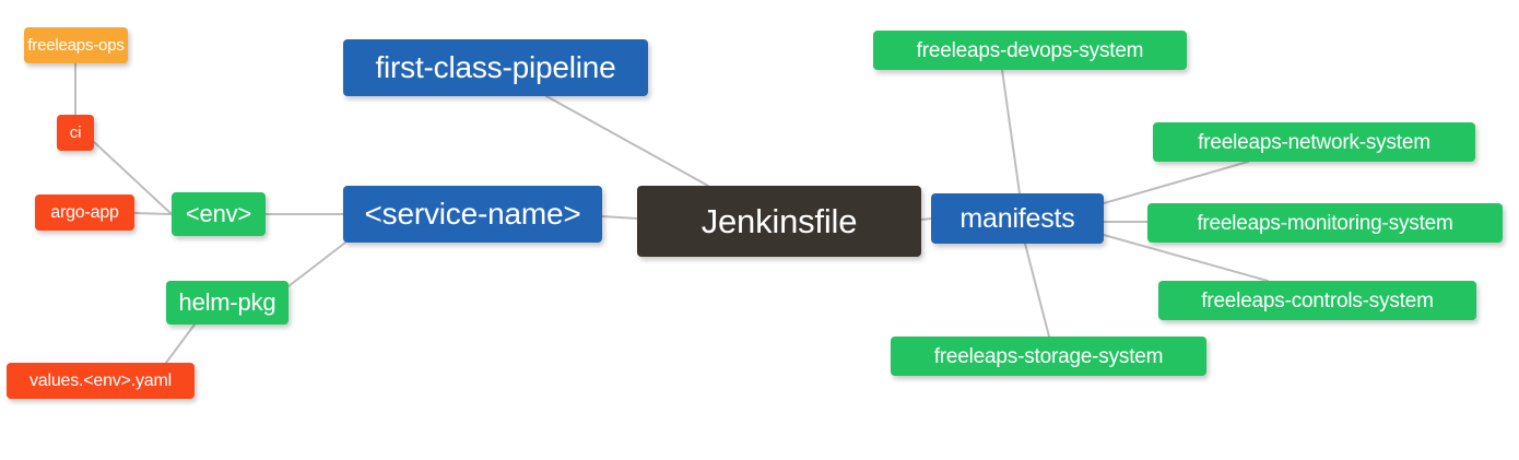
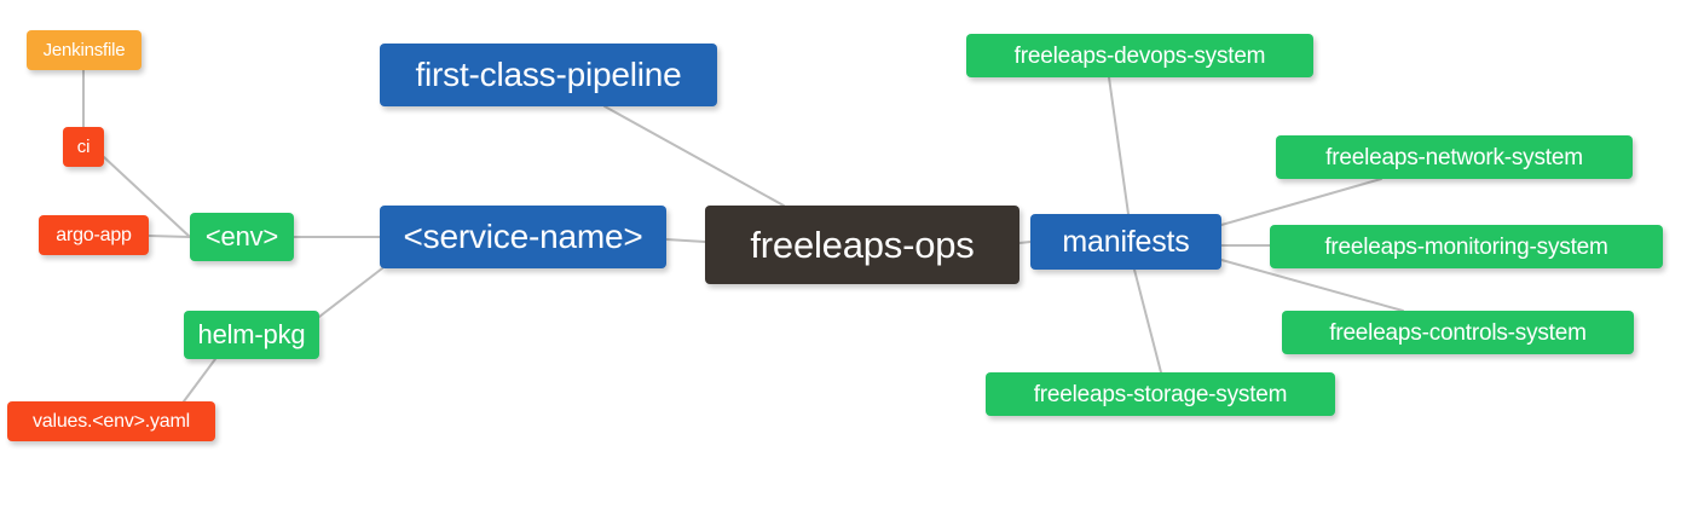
- freeleaps-ops
+ Jenkinsfile
  ci
  argo-app
  <env>
  helm-pkg
  values.<env>.yaml
  first-class-pipeline
  <service-name>
- Jenkinsfile
+ freeleaps-ops
  manifests
  freeleaps-devops-system
  freeleaps-network-system
  freeleaps-monitoring-system
  freeleaps-controls-system
  freeleaps-storage-system
